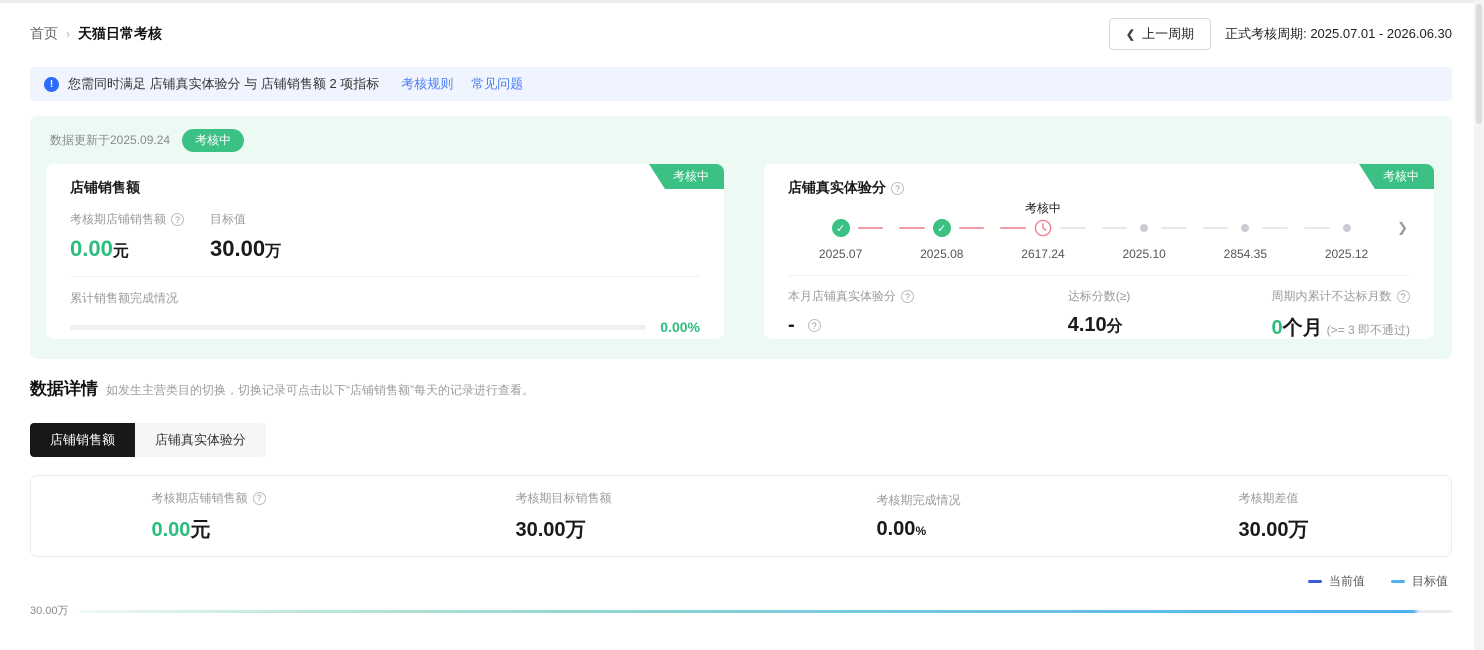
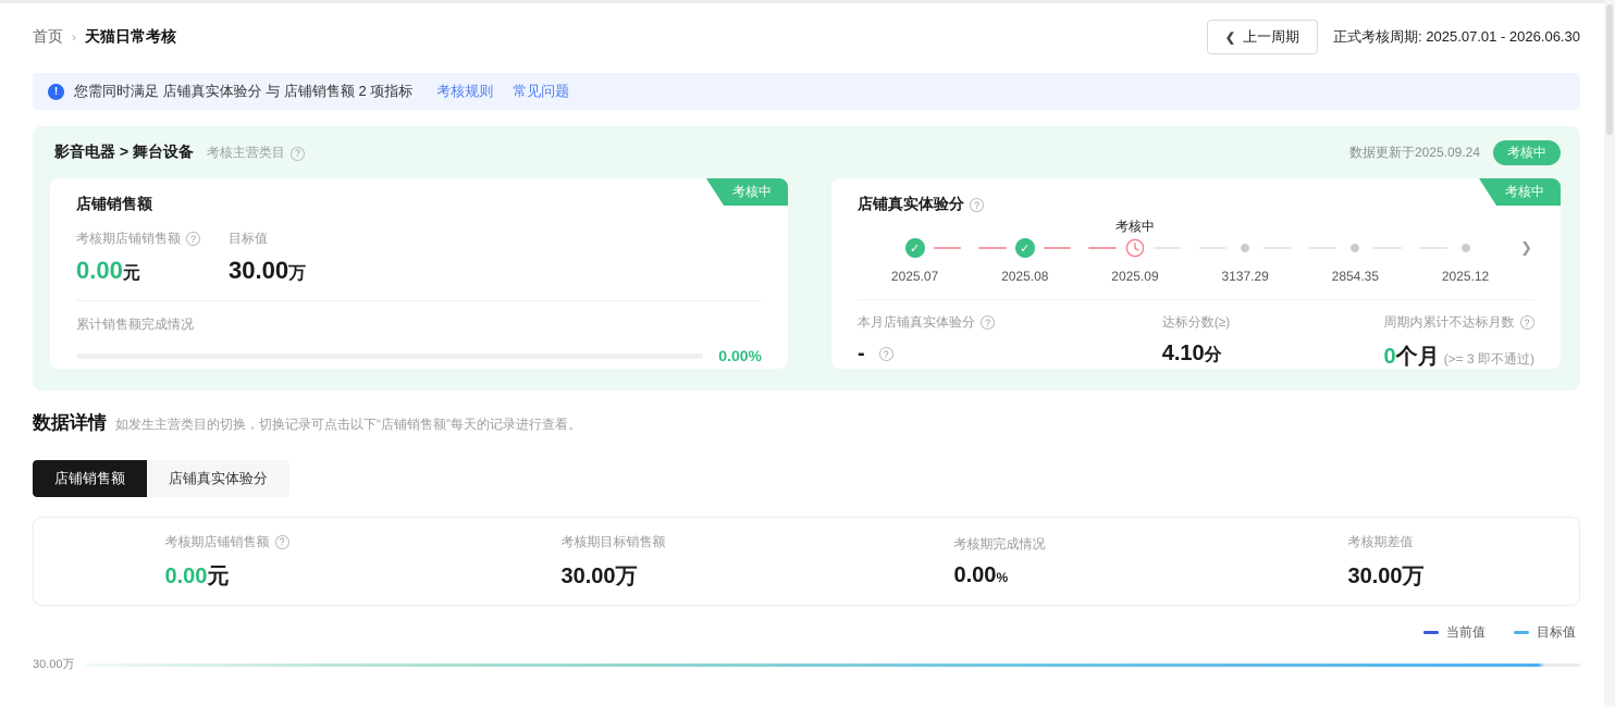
  首页
  ›
  天猫日常考核
  ❮
  上一周期
  正式考核周期: 2025.07.01 - 2026.06.30
  !
  您需同时满足 店铺真实体验分 与 店铺销售额 2 项指标
  考核规则
  常见问题
+ 影音电器 > 舞台设备 考核主营类目 ?
  数据更新于2025.09.24
  考核中
  考核中
  店铺销售额
  考核期店铺销售额
  ?
  0.00元
  目标值
  30.00万
  累计销售额完成情况
  0.00%
  考核中
  店铺真实体验分
  ?
  ✓
  2025.07
  ✓
  2025.08
  考核中
- 2617.24
+ 2025.09
- 2025.10
+ 3137.29
  2854.35
  2025.12
  ❯
  本月店铺真实体验分
  ?
  -
  ?
  达标分数(≥)
  4.10分
  周期内累计不达标月数
  ?
  0个月 (>= 3 即不通过)
  数据详情
  如发生主营类目的切换，切换记录可点击以下“店铺销售额”每天的记录进行查看。
  店铺销售额
  店铺真实体验分
  考核期店铺销售额
  ?
  0.00元
  考核期目标销售额
  30.00万
  考核期完成情况
  0.00%
  考核期差值
  30.00万
  当前值
  目标值
  30.00万
